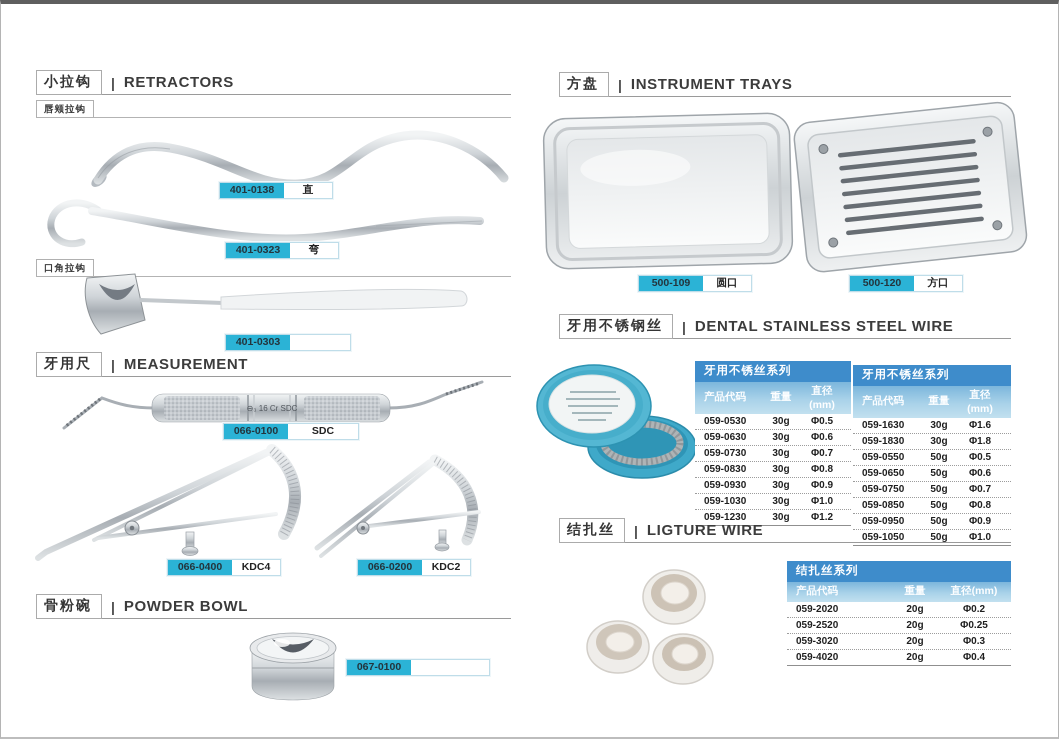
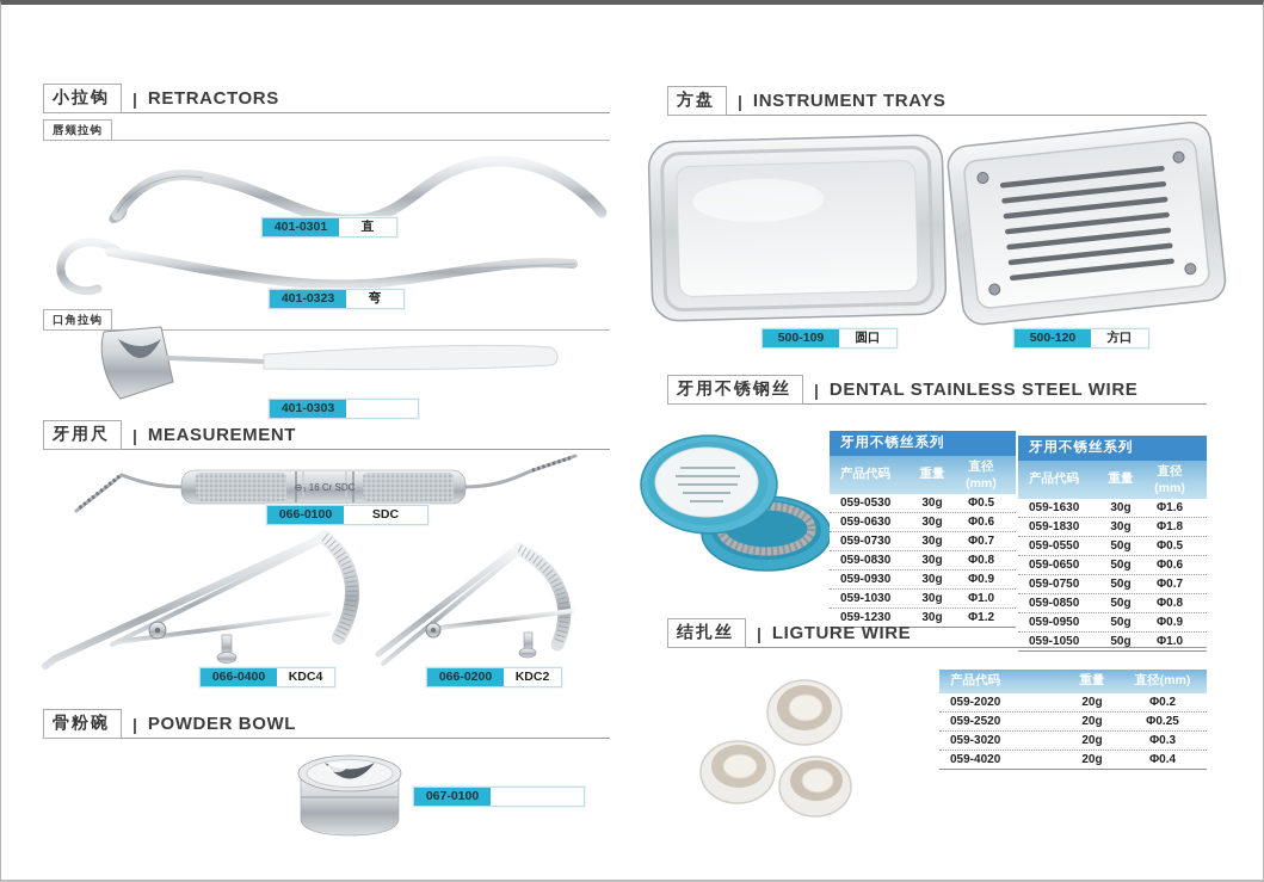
  小拉钩
  |
  RETRACTORS
  唇颊拉钩
- 401-0138
+ 401-0301
  直
  401-0323
  弯
  口角拉钩
  401-0303
  牙用尺
  |
  MEASUREMENT
  ⊖₃ 16 Cr SDC
  066-0100
  SDC
  066-0400
  KDC4
  066-0200
  KDC2
  骨粉碗
  |
  POWDER BOWL
  067-0100
  方盘
  |
  INSTRUMENT TRAYS
  500-109
  圆口
  500-120
  方口
  牙用不锈钢丝
  |
  DENTAL STAINLESS STEEL WIRE
  牙用不锈丝系列
  产品代码
  重量
  直径(mm)
  059-0530
  30g
  Φ0.5
  059-0630
  30g
  Φ0.6
  059-0730
  30g
  Φ0.7
  059-0830
  30g
  Φ0.8
  059-0930
  30g
  Φ0.9
  059-1030
  30g
  Φ1.0
  059-1230
  30g
  Φ1.2
  牙用不锈丝系列
  产品代码
  重量
  直径(mm)
  059-1630
  30g
  Φ1.6
  059-1830
  30g
  Φ1.8
  059-0550
  50g
  Φ0.5
  059-0650
  50g
  Φ0.6
  059-0750
  50g
  Φ0.7
  059-0850
  50g
  Φ0.8
  059-0950
  50g
  Φ0.9
  059-1050
  50g
  Φ1.0
  结扎丝
  |
  LIGTURE WIRE
- 结扎丝系列
  产品代码
  重量
  直径(mm)
  059-2020
  20g
  Φ0.2
  059-2520
  20g
  Φ0.25
  059-3020
  20g
  Φ0.3
  059-4020
  20g
  Φ0.4
